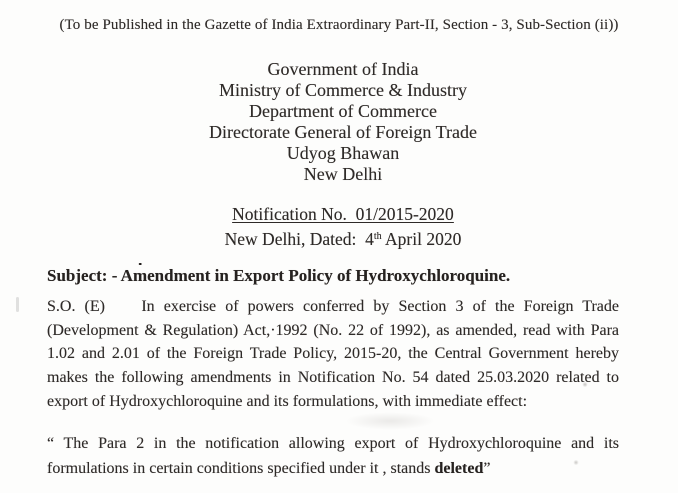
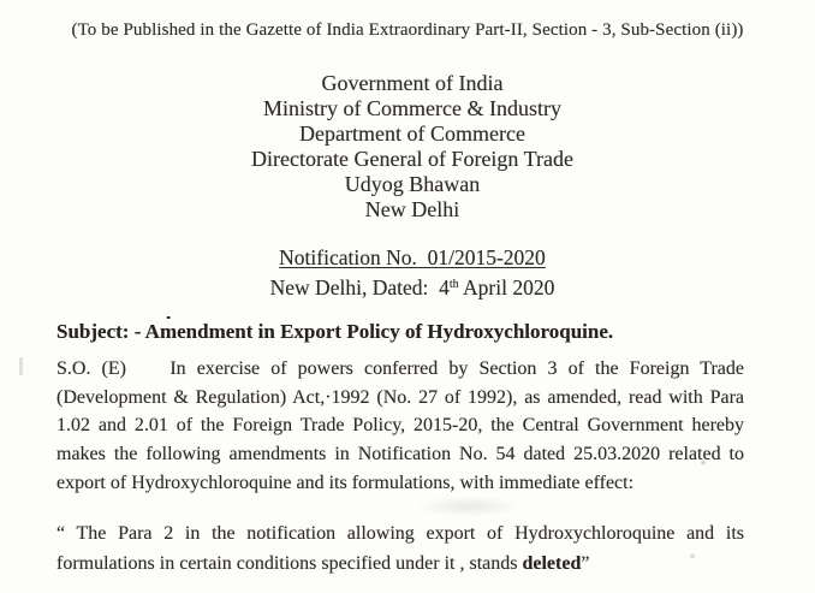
  (To be Published in the Gazette of India Extraordinary Part-II, Section - 3, Sub-Section (ii))
  Government of India
  Ministry of Commerce & Industry
  Department of Commerce
  Directorate General of Foreign Trade
  Udyog Bhawan
  New Delhi
  Notification No. 01/2015-2020
  New Delhi, Dated: 4th April 2020
  Subject: - Amendment in Export Policy of Hydroxychloroquine.
  S.O. (E) In exercise of powers conferred by Section 3 of the Foreign Trade
- (Development & Regulation) Act,·1992 (No. 22 of 1992), as amended, read with Para
+ (Development & Regulation) Act,·1992 (No. 27 of 1992), as amended, read with Para
  1.02 and 2.01 of the Foreign Trade Policy, 2015-20, the Central Government hereby
  makes the following amendments in Notification No. 54 dated 25.03.2020 related to
  export of Hydroxychloroquine and its formulations, with immediate effect:
  “ The Para 2 in the notification allowing export of Hydroxychloroquine and its
  formulations in certain conditions specified under it , stands deleted”
